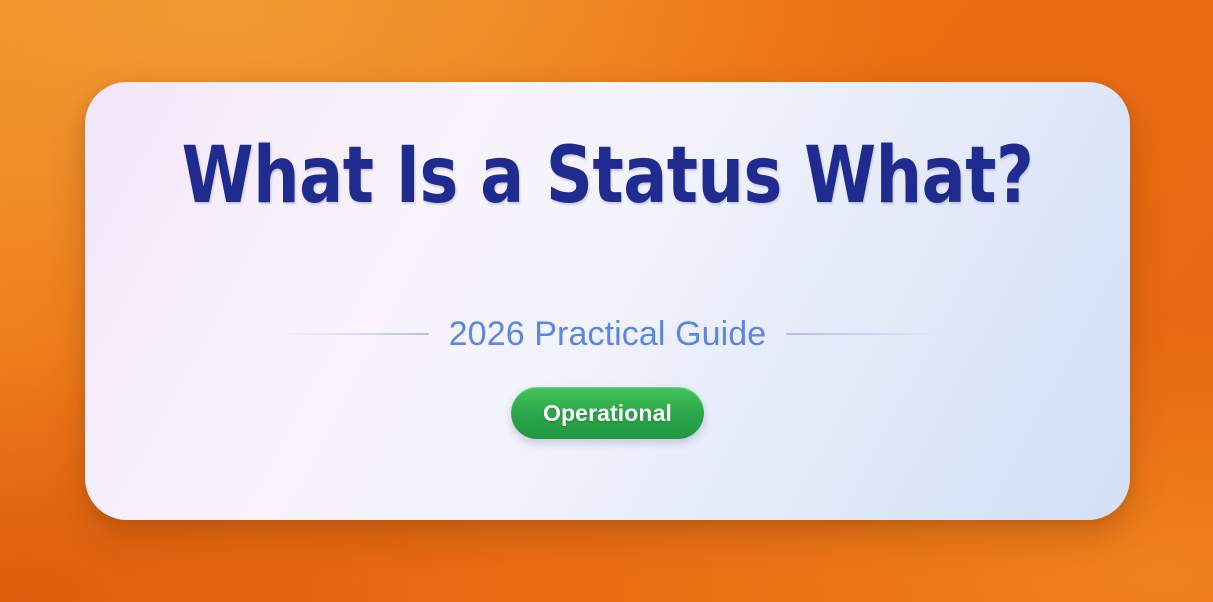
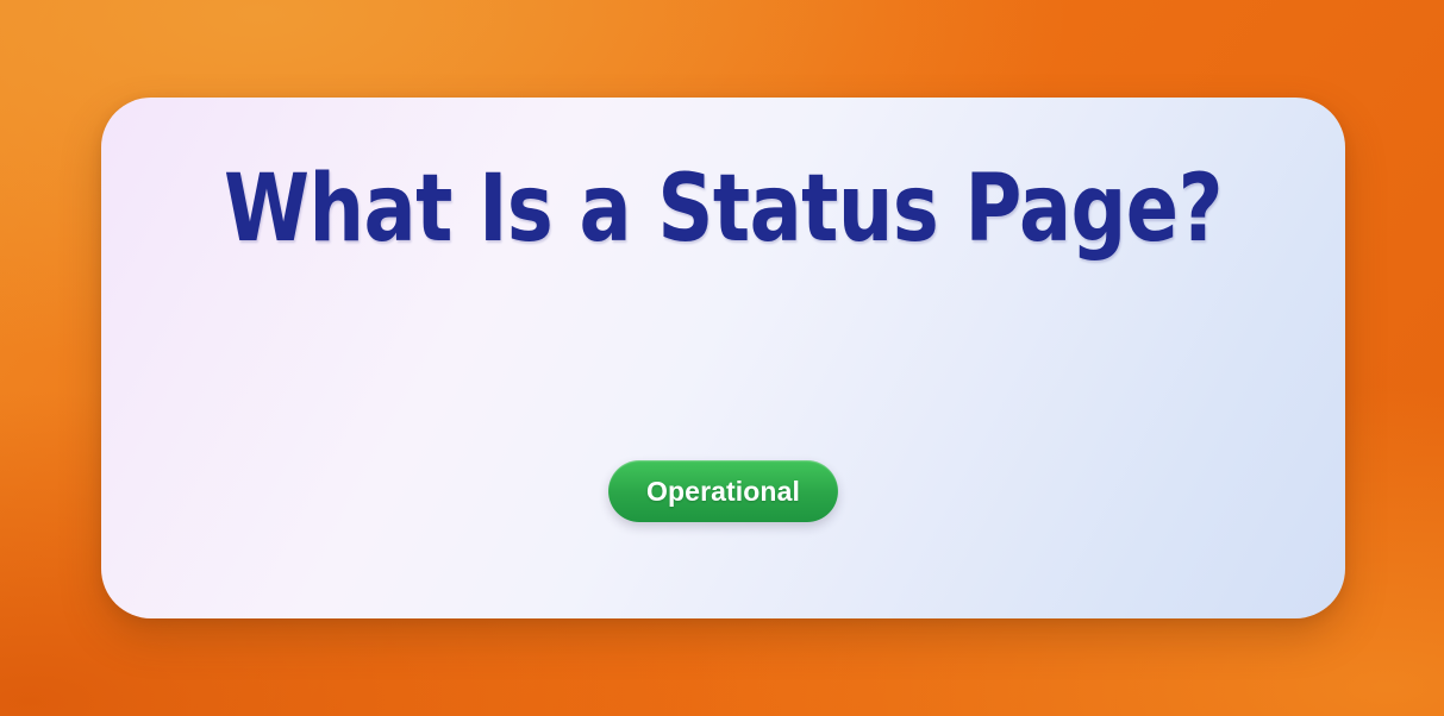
- What Is a Status What?
+ What Is a Status Page?
- 2026 Practical Guide
  Operational
